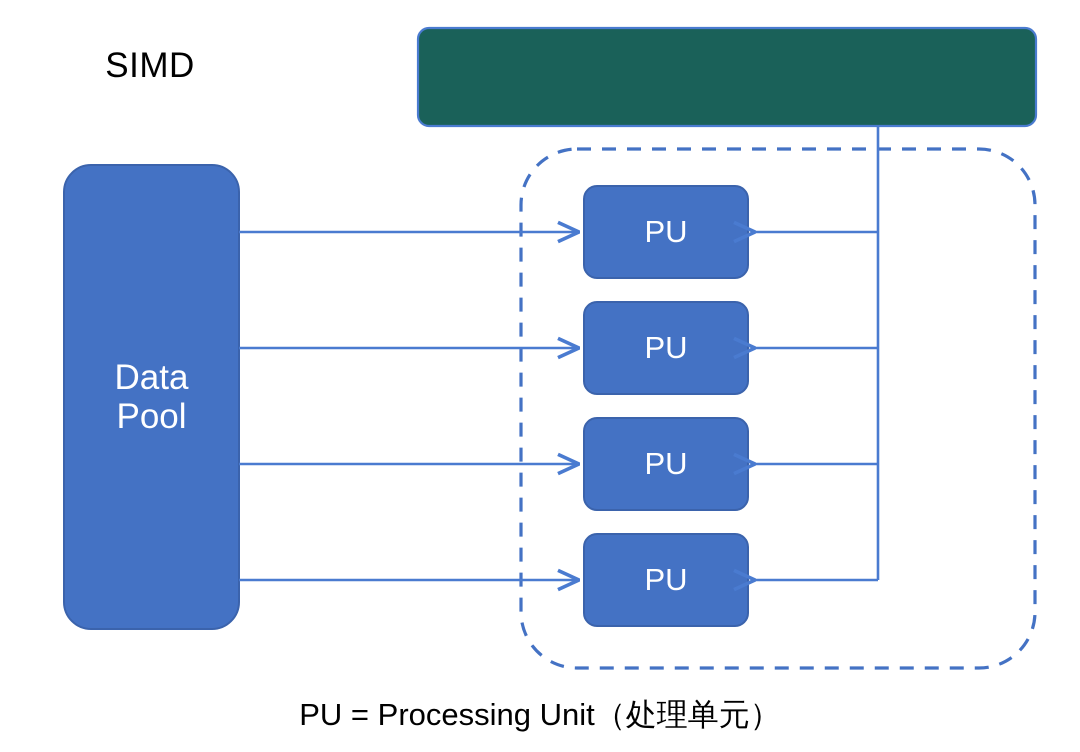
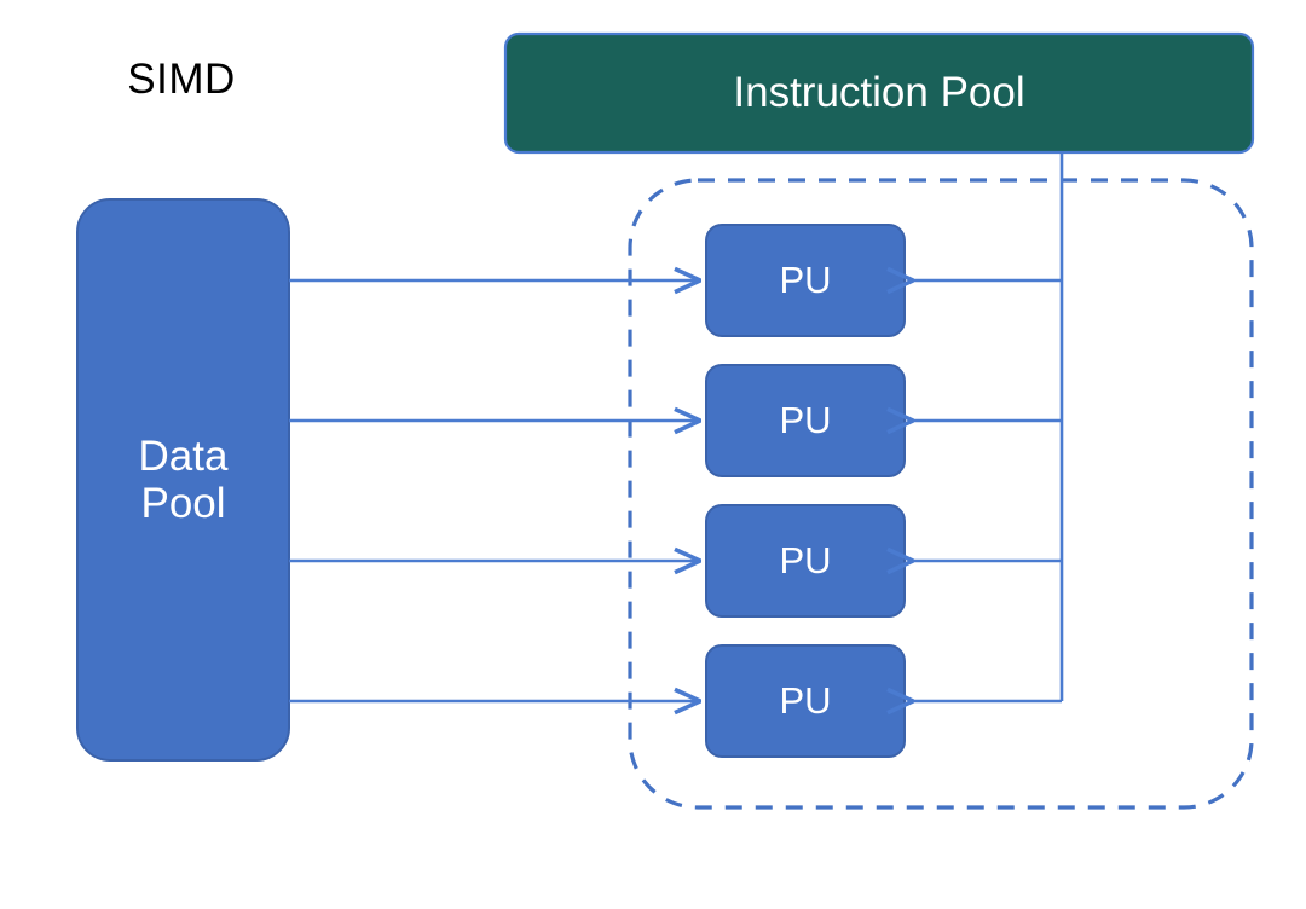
  SIMD
+ Instruction Pool
  Data
  Pool
  PU
  PU
  PU
  PU
- PU = Processing Unit（处理单元）
